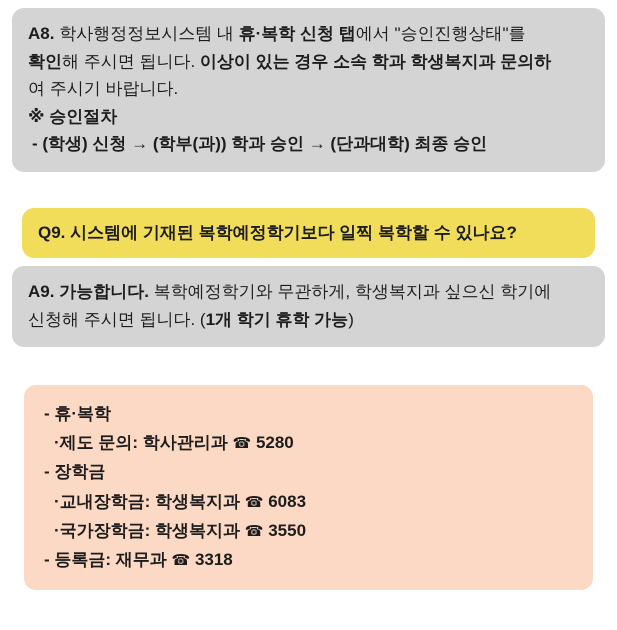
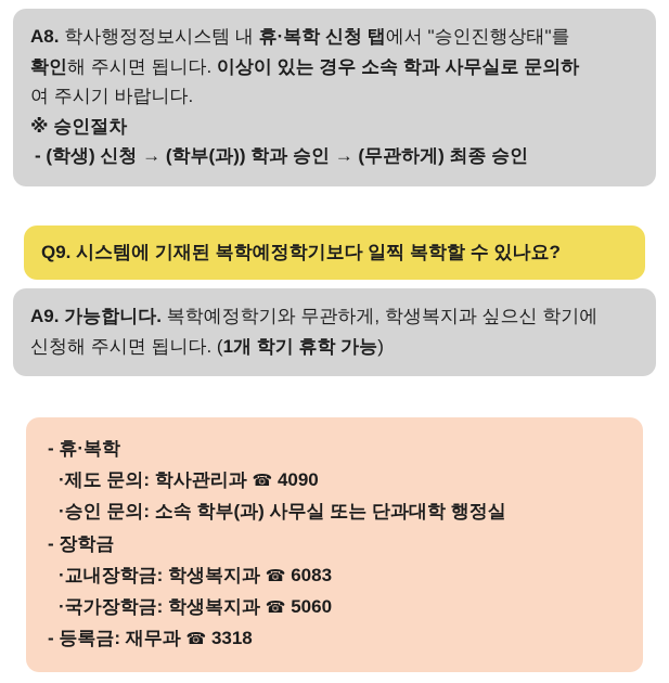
  A8. 학사행정정보시스템 내 휴·복학 신청 탭에서 "승인진행상태"를
- 확인해 주시면 됩니다. 이상이 있는 경우 소속 학과 학생복지과 문의하
+ 확인해 주시면 됩니다. 이상이 있는 경우 소속 학과 사무실로 문의하
  여 주시기 바랍니다.
  ※ 승인절차
- ‑ (학생) 신청 → (학부(과)) 학과 승인 → (단과대학) 최종 승인
+ ‑ (학생) 신청 → (학부(과)) 학과 승인 → (무관하게) 최종 승인
  Q9. 시스템에 기재된 복학예정학기보다 일찍 복학할 수 있나요?
  A9. 가능합니다. 복학예정학기와 무관하게, 학생복지과 싶으신 학기에
  신청해 주시면 됩니다. (1개 학기 휴학 가능)
  - 휴·복학
- ·제도 문의: 학사관리과 ☎ 5280
+ ·제도 문의: 학사관리과 ☎ 4090
+ ·승인 문의: 소속 학부(과) 사무실 또는 단과대학 행정실
  - 장학금
  ·교내장학금: 학생복지과 ☎ 6083
- ·국가장학금: 학생복지과 ☎ 3550
+ ·국가장학금: 학생복지과 ☎ 5060
  - 등록금: 재무과 ☎ 3318
